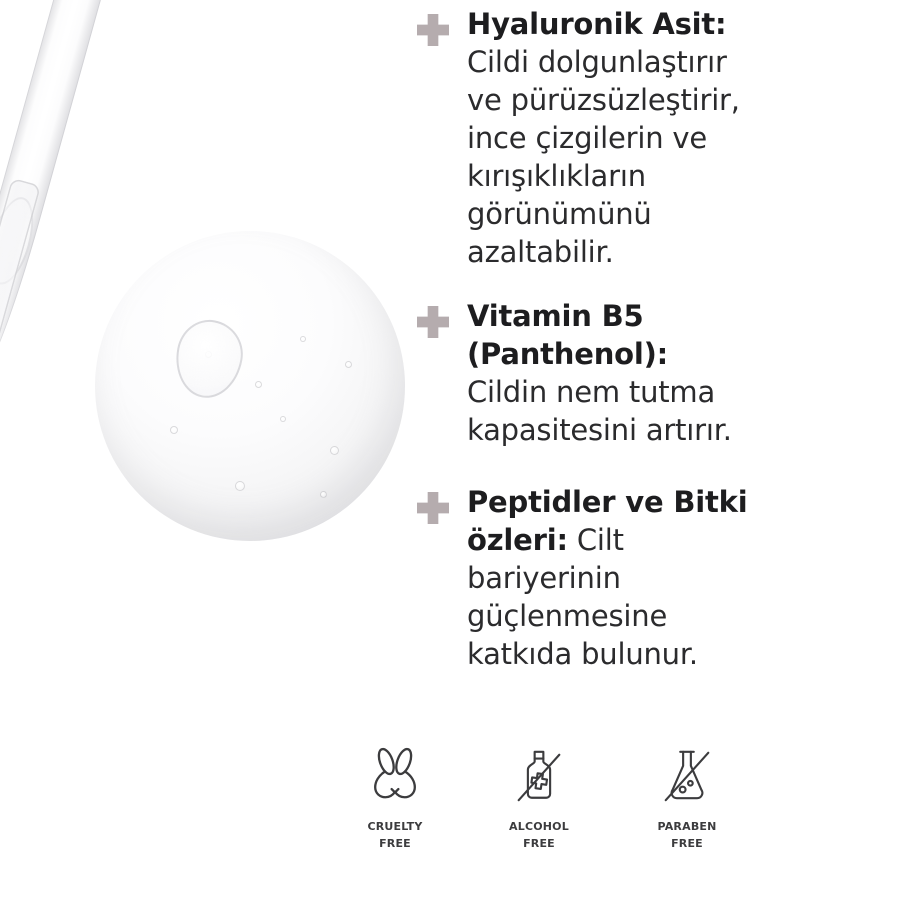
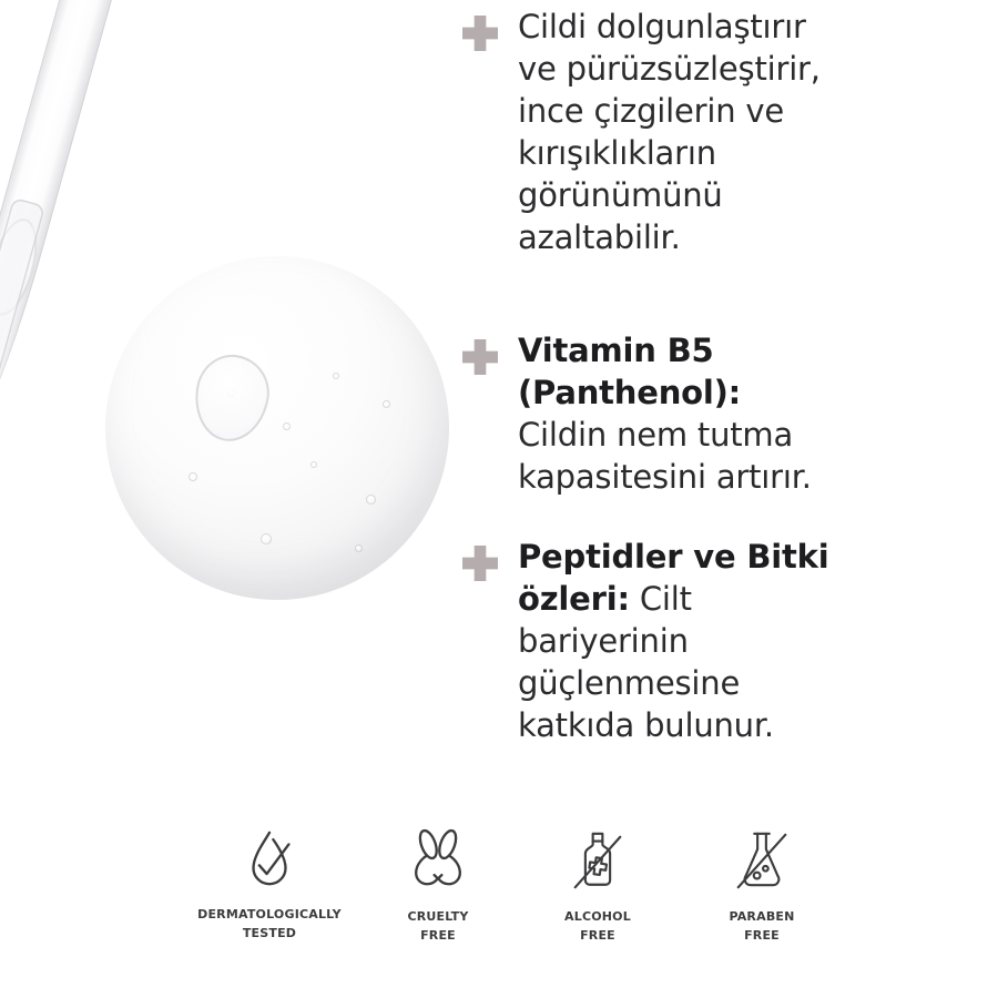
- Hyaluronik Asit:
  Cildi dolgunlaştırır
  ve pürüzsüzleştirir,
  ince çizgilerin ve
  kırışıklıkların
  görünümünü
  azaltabilir.
  Vitamin B5
  (Panthenol):
  Cildin nem tutma
  kapasitesini artırır.
  Peptidler ve Bitki
  özleri: Cilt
  bariyerinin
  güçlenmesine
  katkıda bulunur.
+ DERMATOLOGICALLY
+ TESTED
  CRUELTY
  FREE
  ALCOHOL
  FREE
  PARABEN
  FREE
